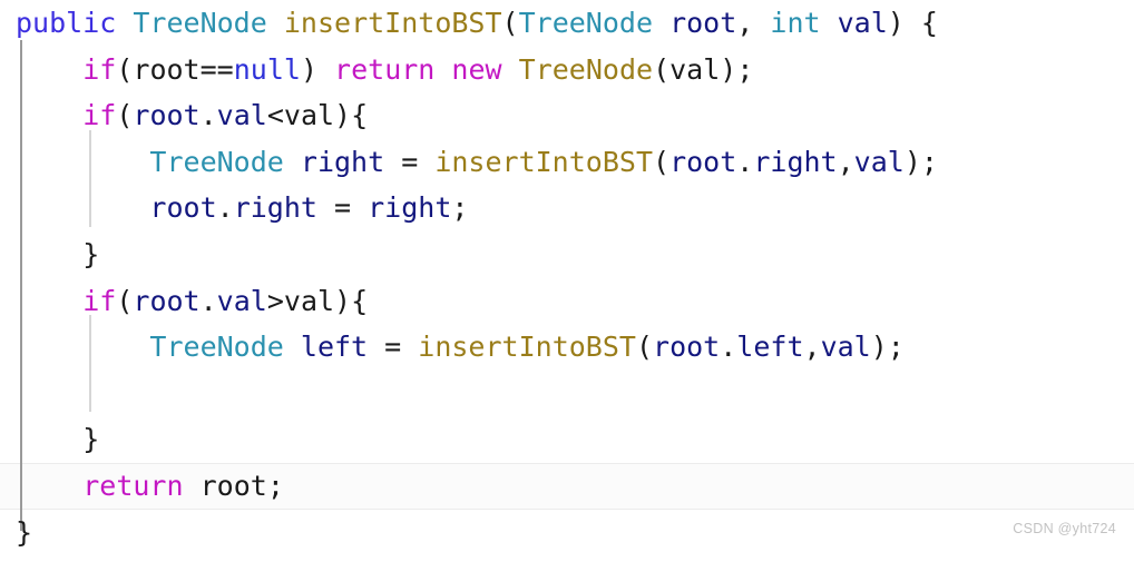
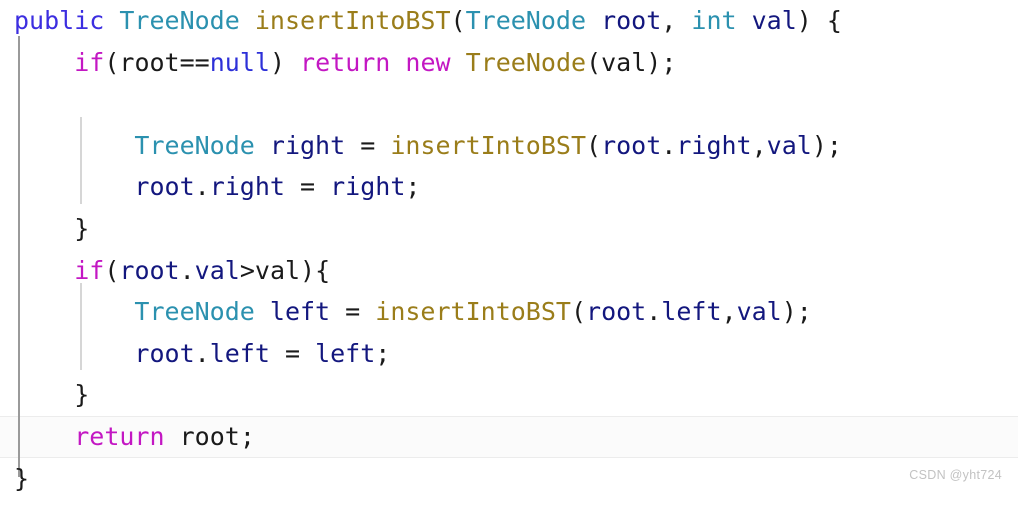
  public TreeNode insertIntoBST(TreeNode root, int val) {
  if(root==null) return new TreeNode(val);
- if(root.val<val){
  TreeNode right = insertIntoBST(root.right,val);
  root.right = right;
  }
  if(root.val>val){
  TreeNode left = insertIntoBST(root.left,val);
+ root.left = left;
  }
  return root;
  }
  CSDN @yht724
